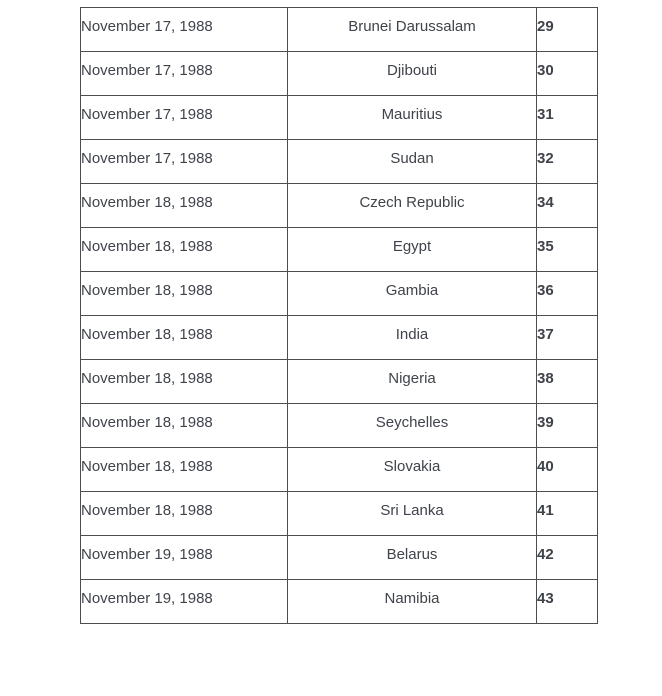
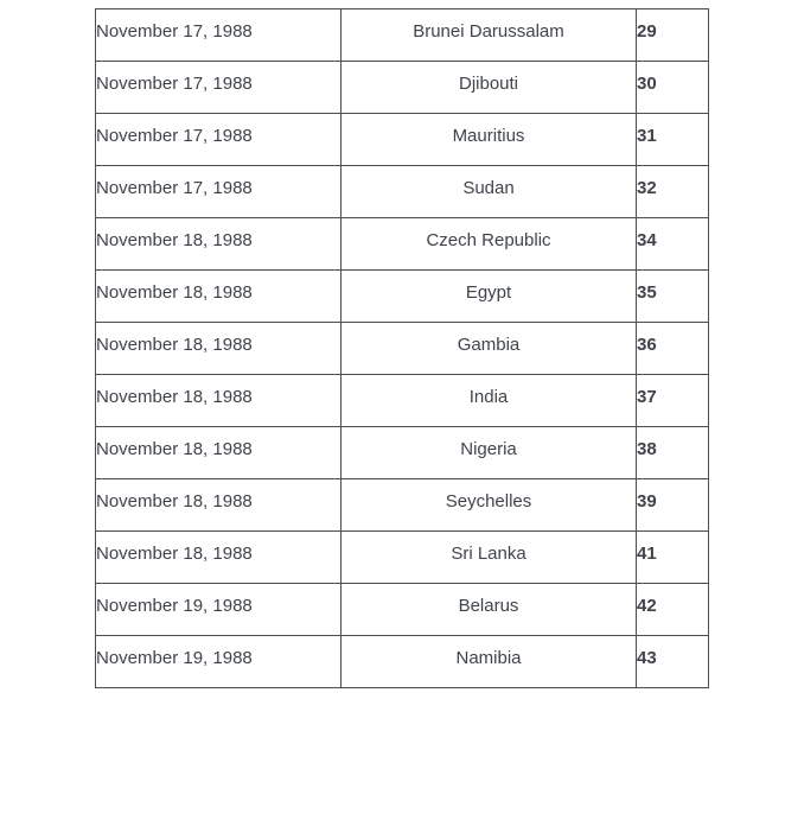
  November 17, 1988	Brunei Darussalam	29
  November 17, 1988	Djibouti	30
  November 17, 1988	Mauritius	31
  November 17, 1988	Sudan	32
  November 18, 1988	Czech Republic	34
  November 18, 1988	Egypt	35
  November 18, 1988	Gambia	36
  November 18, 1988	India	37
  November 18, 1988	Nigeria	38
  November 18, 1988	Seychelles	39
- November 18, 1988	Slovakia	40
  November 18, 1988	Sri Lanka	41
  November 19, 1988	Belarus	42
  November 19, 1988	Namibia	43
